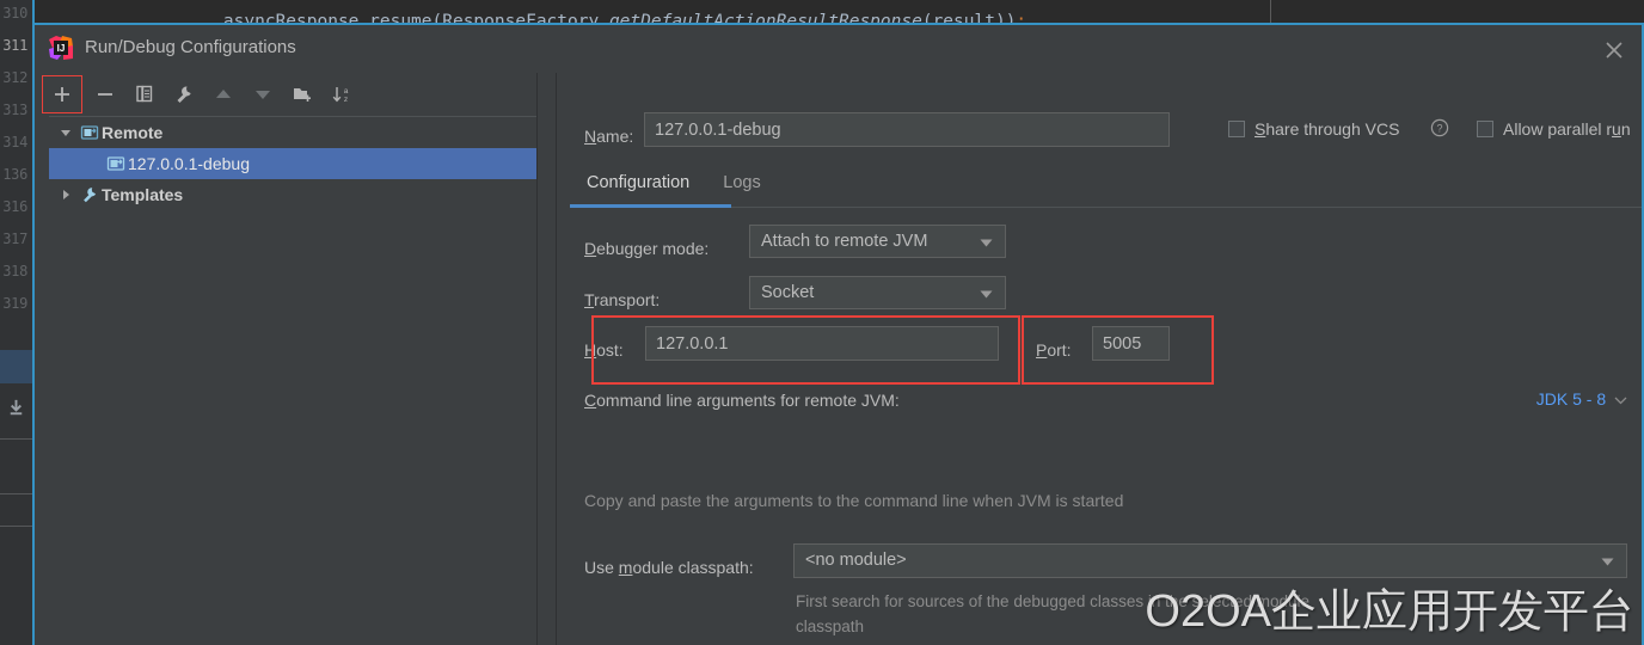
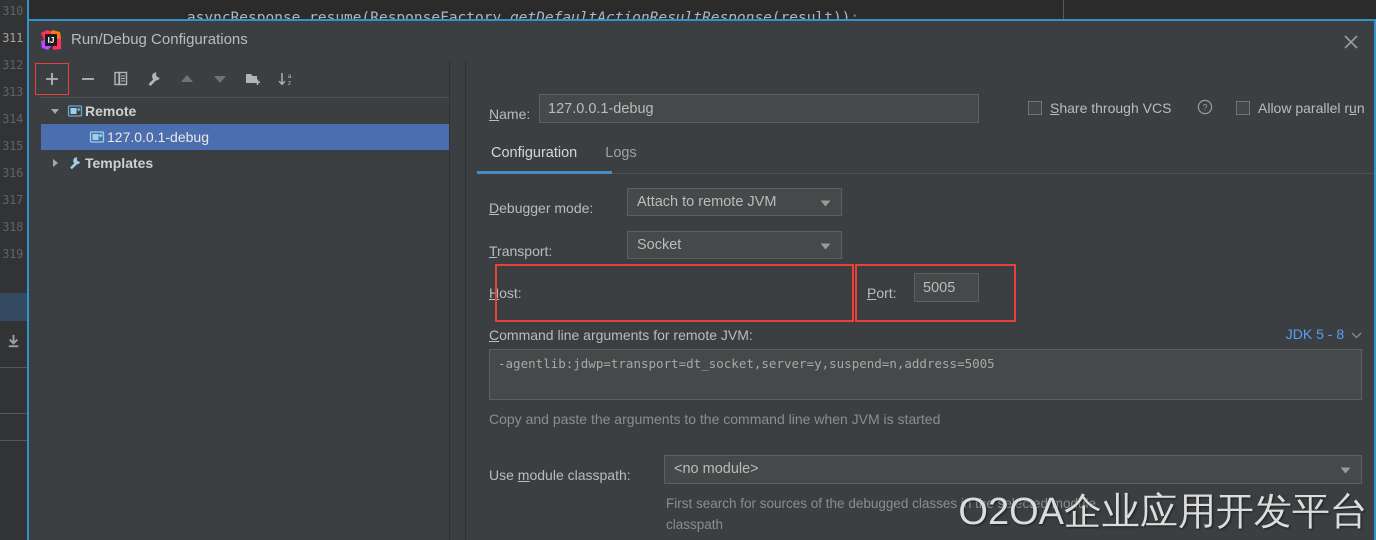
  asyncResponse.resume(ResponseFactory.getDefaultActionResultResponse(result));
  310
  311
  312
  313
  314
- 136
+ 315
  316
  317
  318
  319
  IJ
  Run/Debug Configurations
  Remote
  127.0.0.1-debug
  Templates
  Name:
  127.0.0.1-debug
  Share through VCS
  ?
  Allow parallel run
  Configuration
  Logs
  Debugger mode:
  Attach to remote JVM
  Transport:
  Socket
  Host:
- 127.0.0.1
  Port:
  5005
  Command line arguments for remote JVM:
  JDK 5 - 8
+ -agentlib:jdwp=transport=dt_socket,server=y,suspend=n,address=5005
  Copy and paste the arguments to the command line when JVM is started
  Use module classpath:
  <no module>
  First search for sources of the debugged classes in the selected module classpath
  O2OA企业应用开发平台
